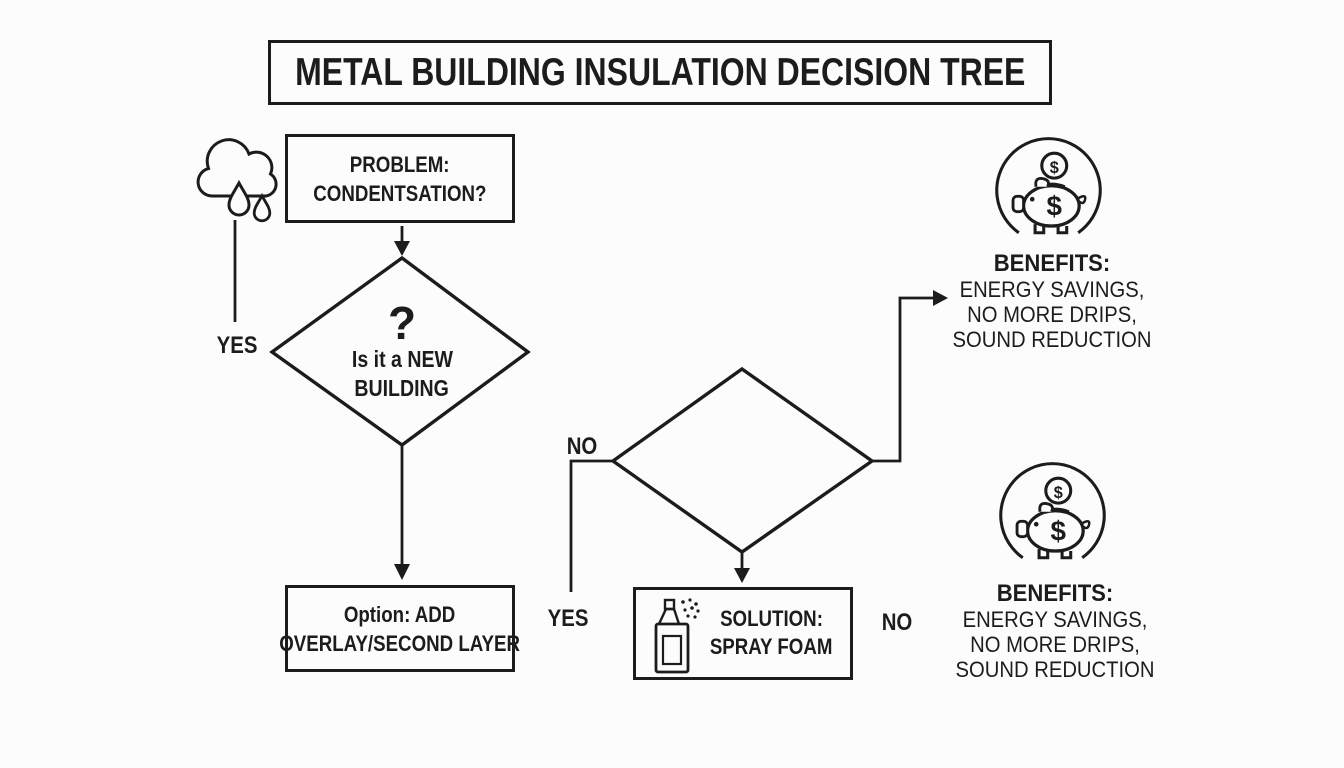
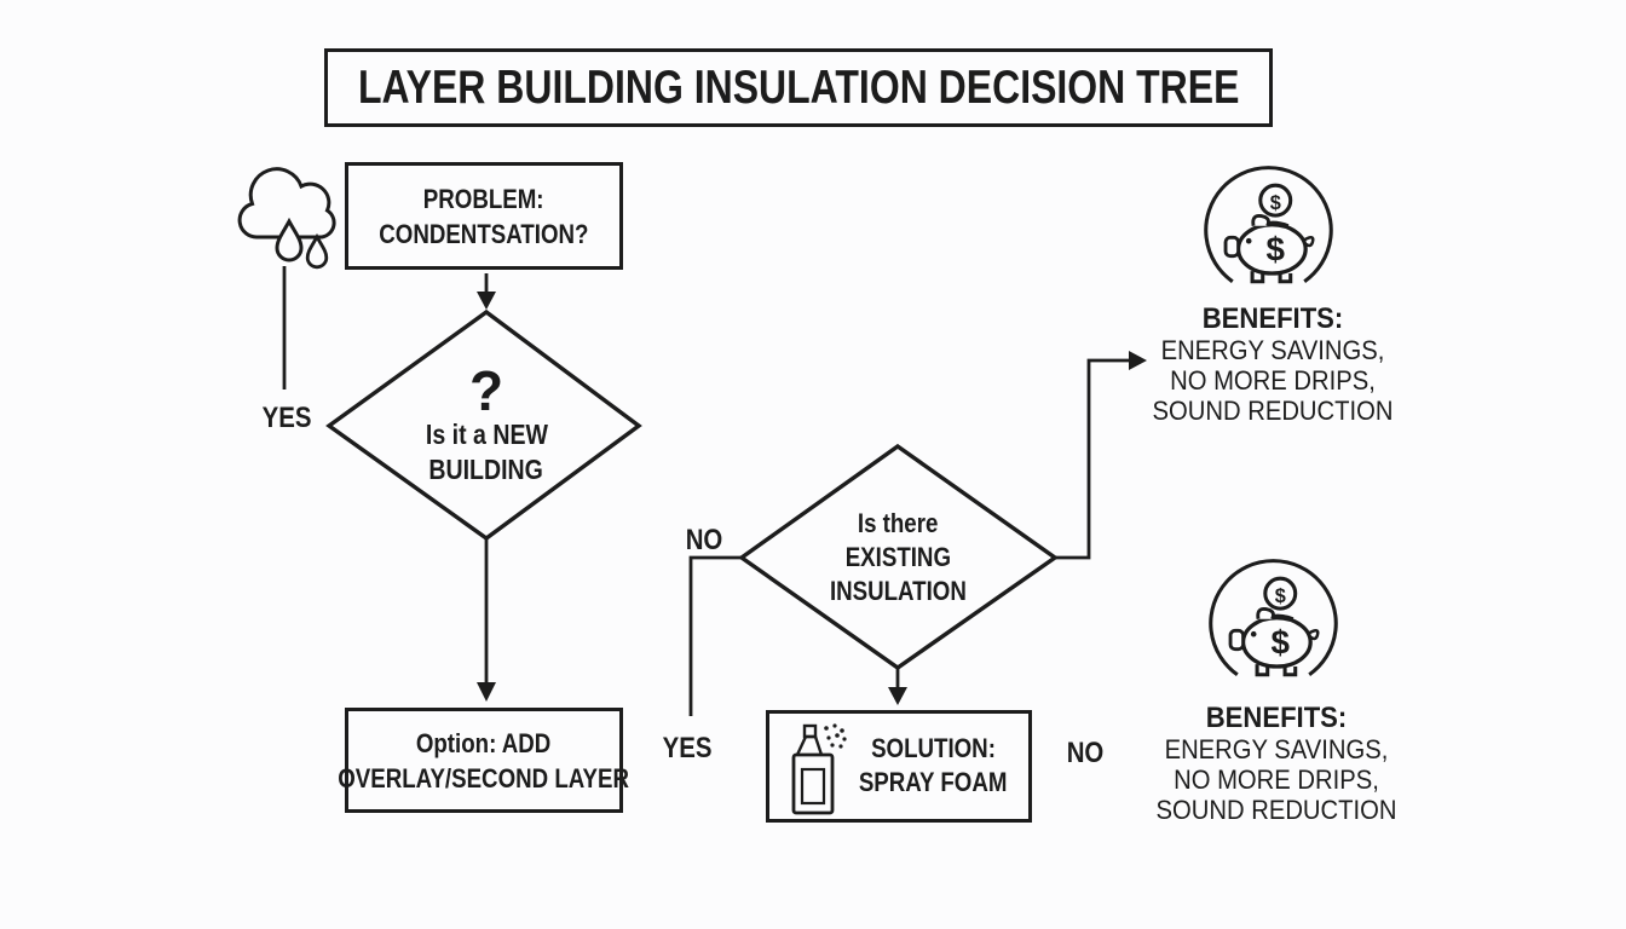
- METAL BUILDING INSULATION DECISION TREE
+ LAYER BUILDING INSULATION DECISION TREE
  PROBLEM:
  CONDENTSATION?
  ?
  Is it a NEW
  BUILDING
  Option: ADD
  OVERLAY/SECOND LAYER
+ Is there
+ EXISTING
+ INSULATION
  SOLUTION:
  SPRAY FOAM
  YES
  NO
  YES
  NO
  BENEFITS:
  ENERGY SAVINGS,
  NO MORE DRIPS,
  SOUND REDUCTION
  BENEFITS:
  ENERGY SAVINGS,
  NO MORE DRIPS,
  SOUND REDUCTION
